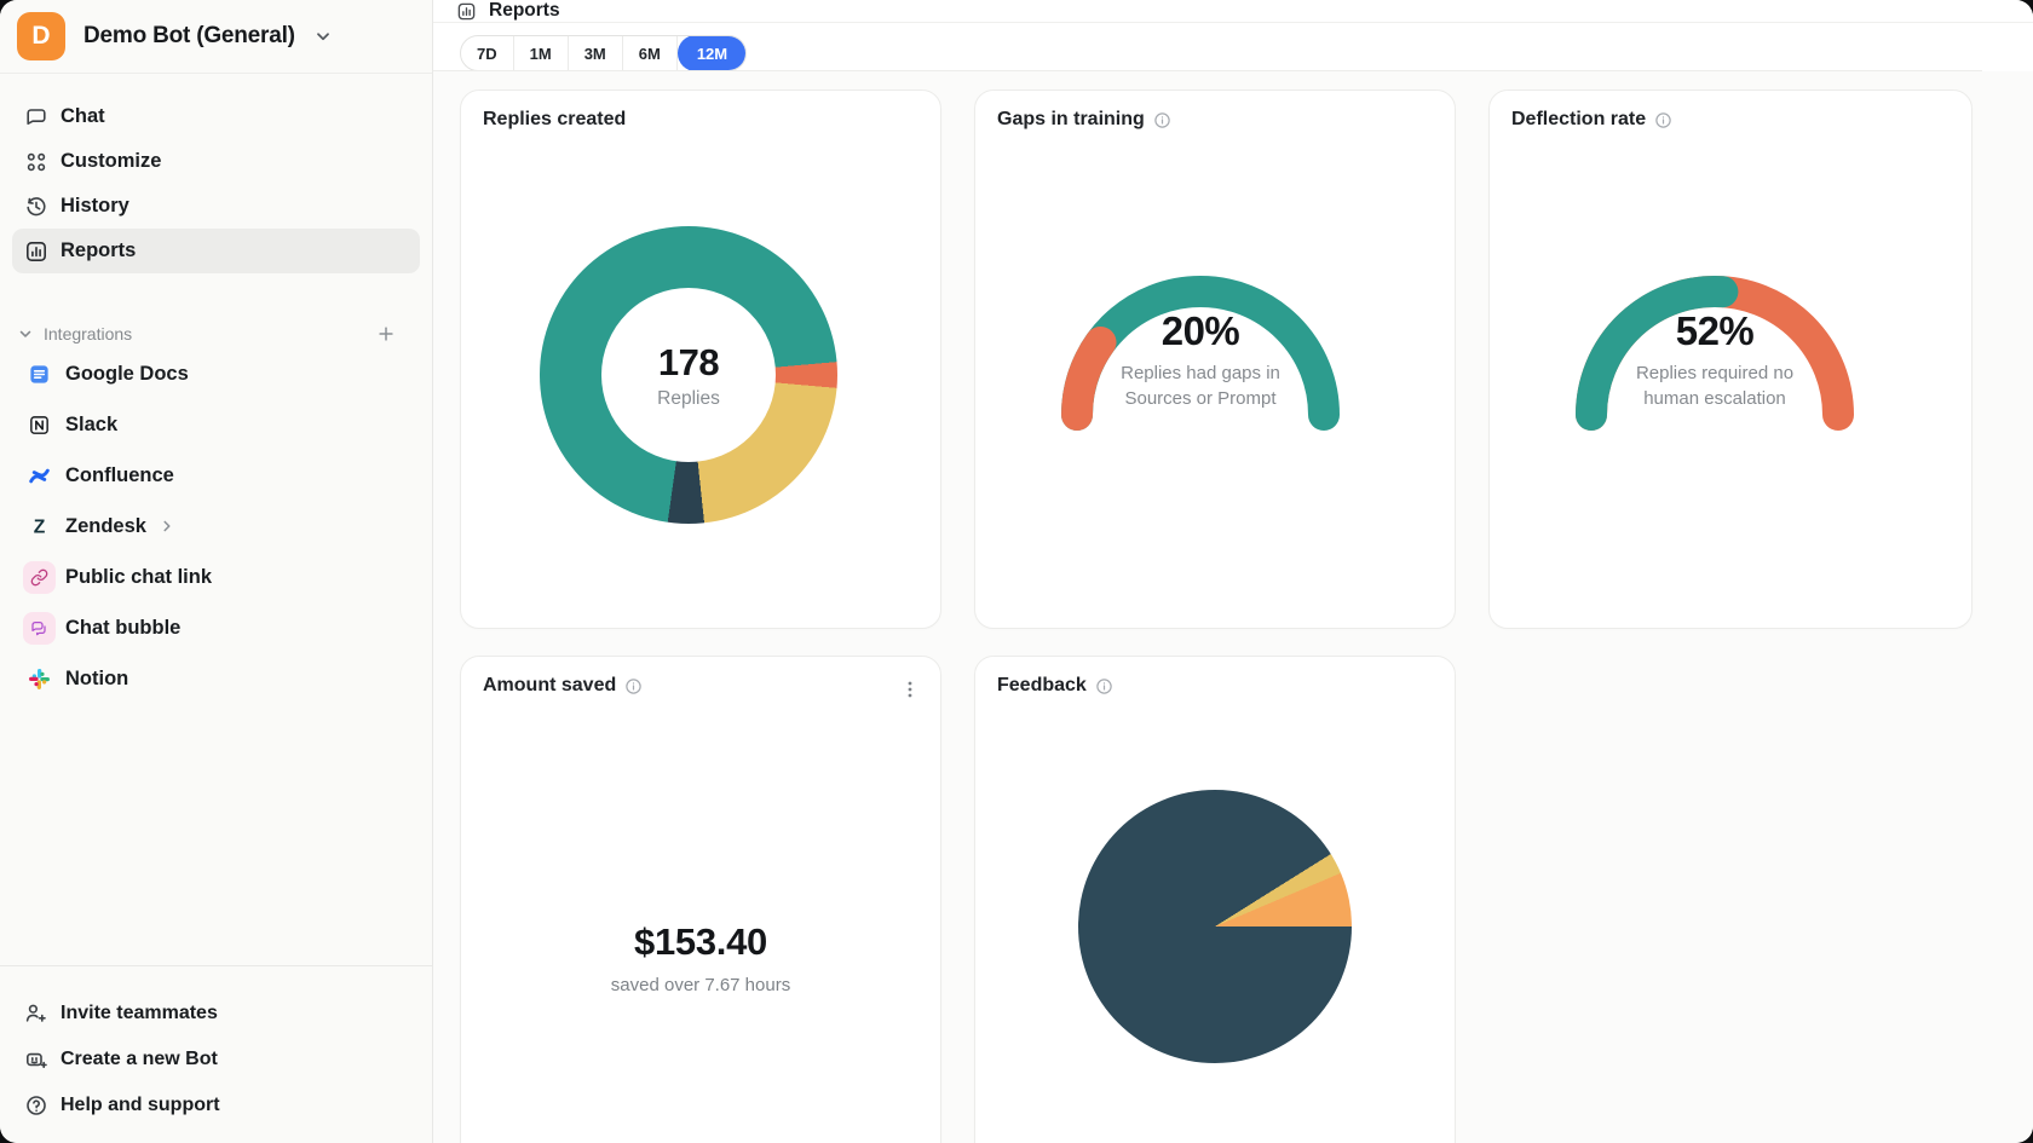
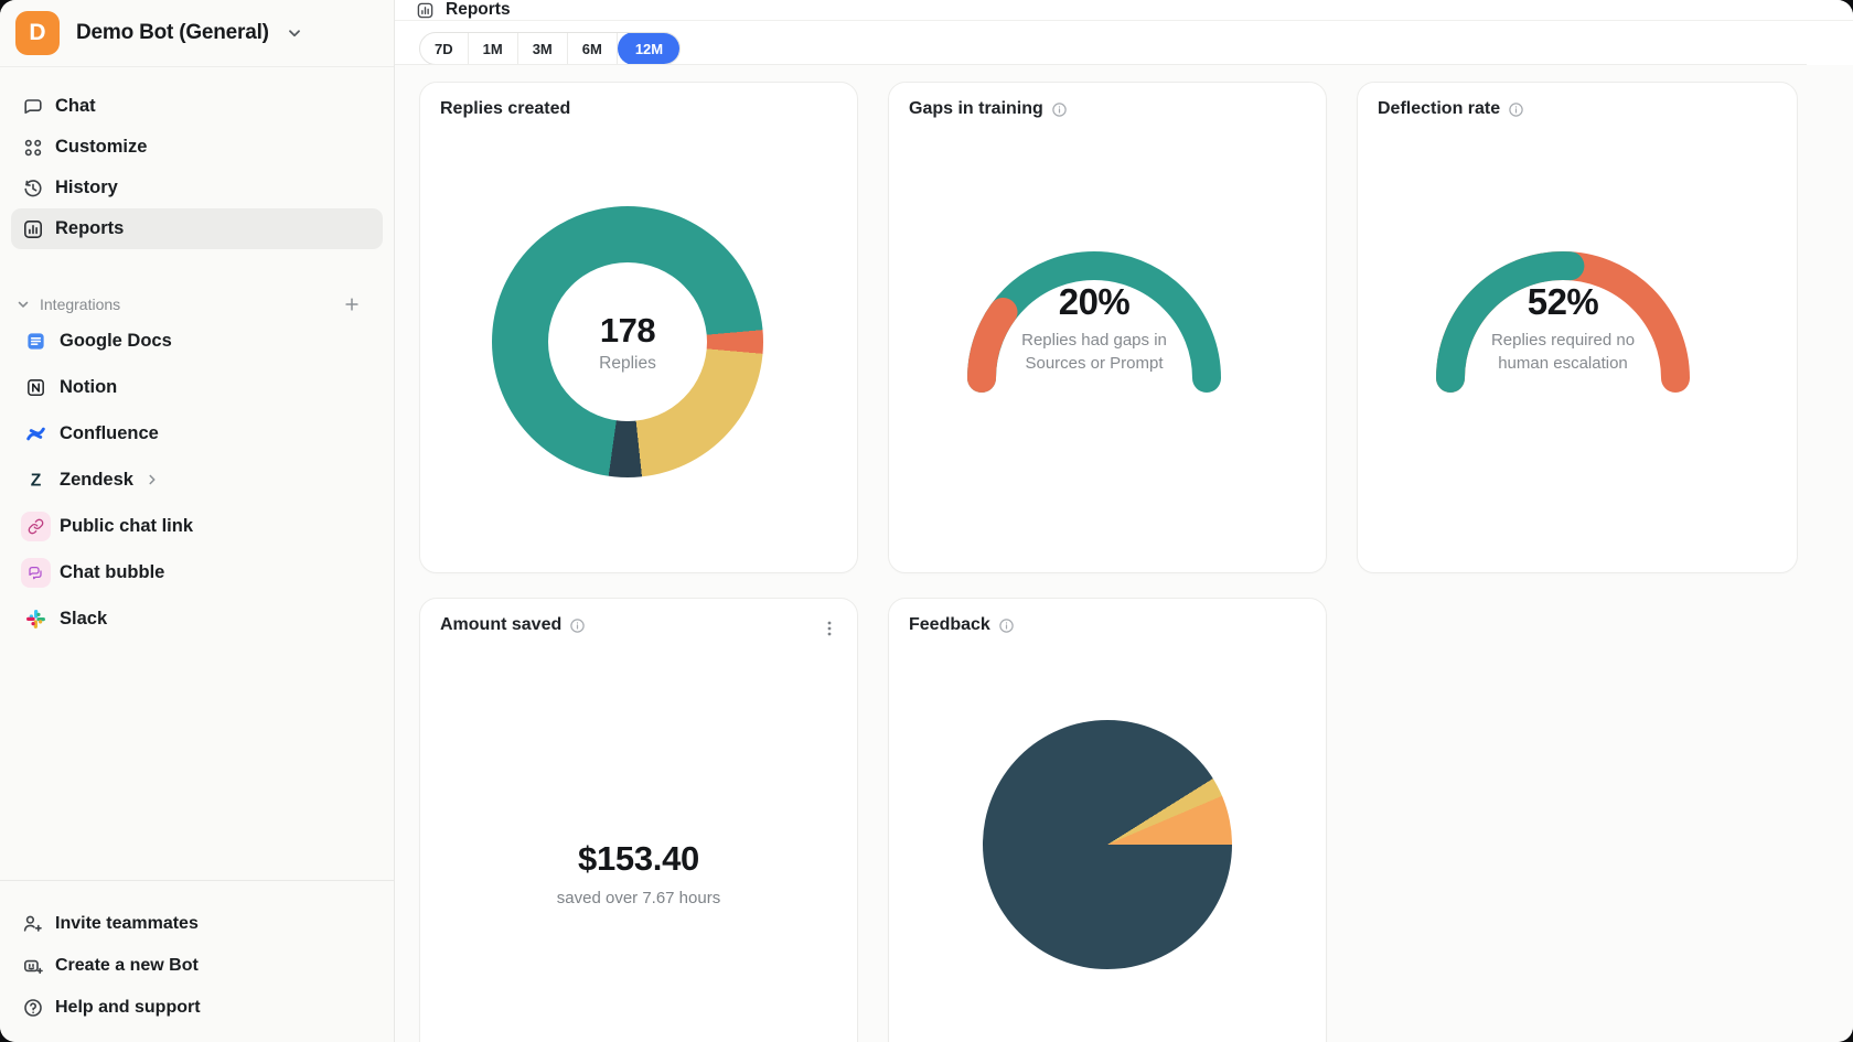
  D
  Demo Bot (General)
  Chat
  Customize
  History
  Reports
  Integrations
  Google Docs
- Slack
+ Notion
  Confluence
  Z
  Zendesk
  Public chat link
  Chat bubble
- Notion
+ Slack
  Invite teammates
  Create a new Bot
  Help and support
  Reports
  7D
  1M
  3M
  6M
  12M
  Replies created
  178
  Replies
  Gaps in training
  20%
  Replies had gaps in
  Sources or Prompt
  Deflection rate
  52%
  Replies required no
  human escalation
  Amount saved
  $153.40
  saved over 7.67 hours
  Feedback
